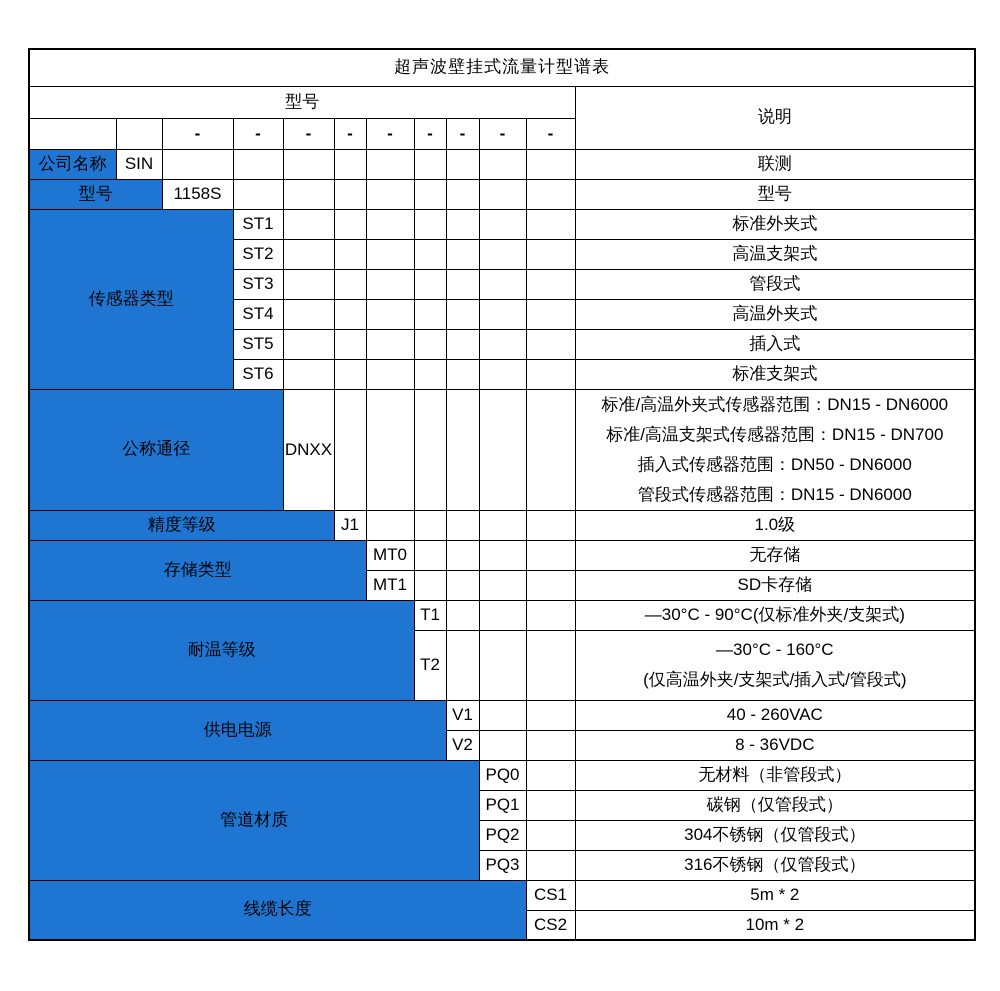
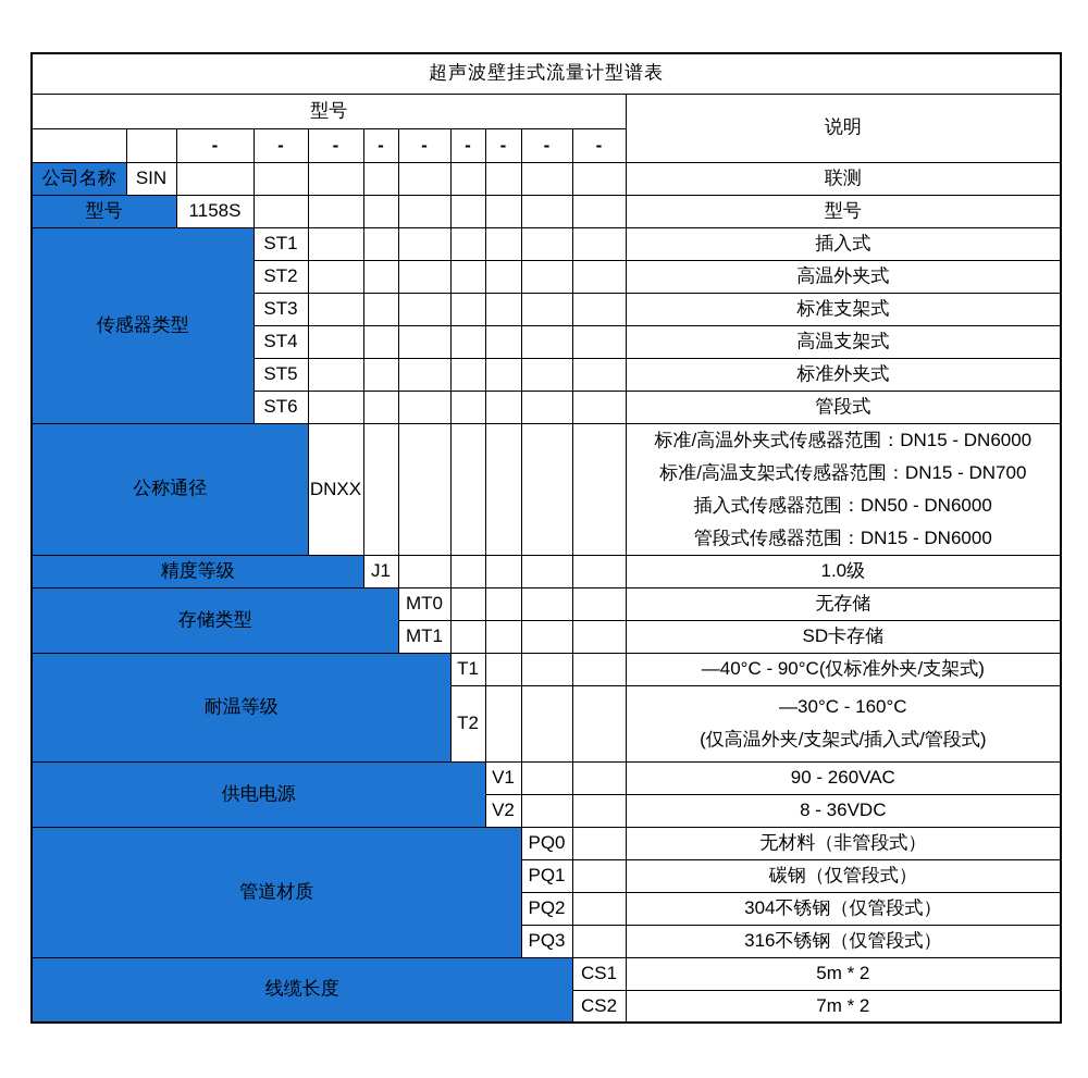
  超声波壁挂式流量计型谱表
  型号	说明
  		-	-	-	-	-	-	-	-	-
  公司名称	SIN										联测
  型号	1158S									型号
- 传感器类型	ST1								标准外夹式
+ 传感器类型	ST1								插入式
- ST2								高温支架式
+ ST2								高温外夹式
- ST3								管段式
+ ST3								标准支架式
- ST4								高温外夹式
+ ST4								高温支架式
- ST5								插入式
+ ST5								标准外夹式
- ST6								标准支架式
+ ST6								管段式
  公称通径	DNXX							标准/高温外夹式传感器范围：DN15 - DN6000 标准/高温支架式传感器范围：DN15 - DN700 插入式传感器范围：DN50 - DN6000 管段式传感器范围：DN15 - DN6000
  精度等级	J1						1.0级
  存储类型	MT0					无存储
  MT1					SD卡存储
- 耐温等级	T1				—30°C - 90°C(仅标准外夹/支架式)
+ 耐温等级	T1				—40°C - 90°C(仅标准外夹/支架式)
  T2				—30°C - 160°C (仅高温外夹/支架式/插入式/管段式)
- 供电电源	V1			40 - 260VAC
+ 供电电源	V1			90 - 260VAC
  V2			8 - 36VDC
  管道材质	PQ0		无材料（非管段式）
  PQ1		碳钢（仅管段式）
  PQ2		304不锈钢（仅管段式）
  PQ3		316不锈钢（仅管段式）
  线缆长度	CS1	5m * 2
- CS2	10m * 2
+ CS2	7m * 2
